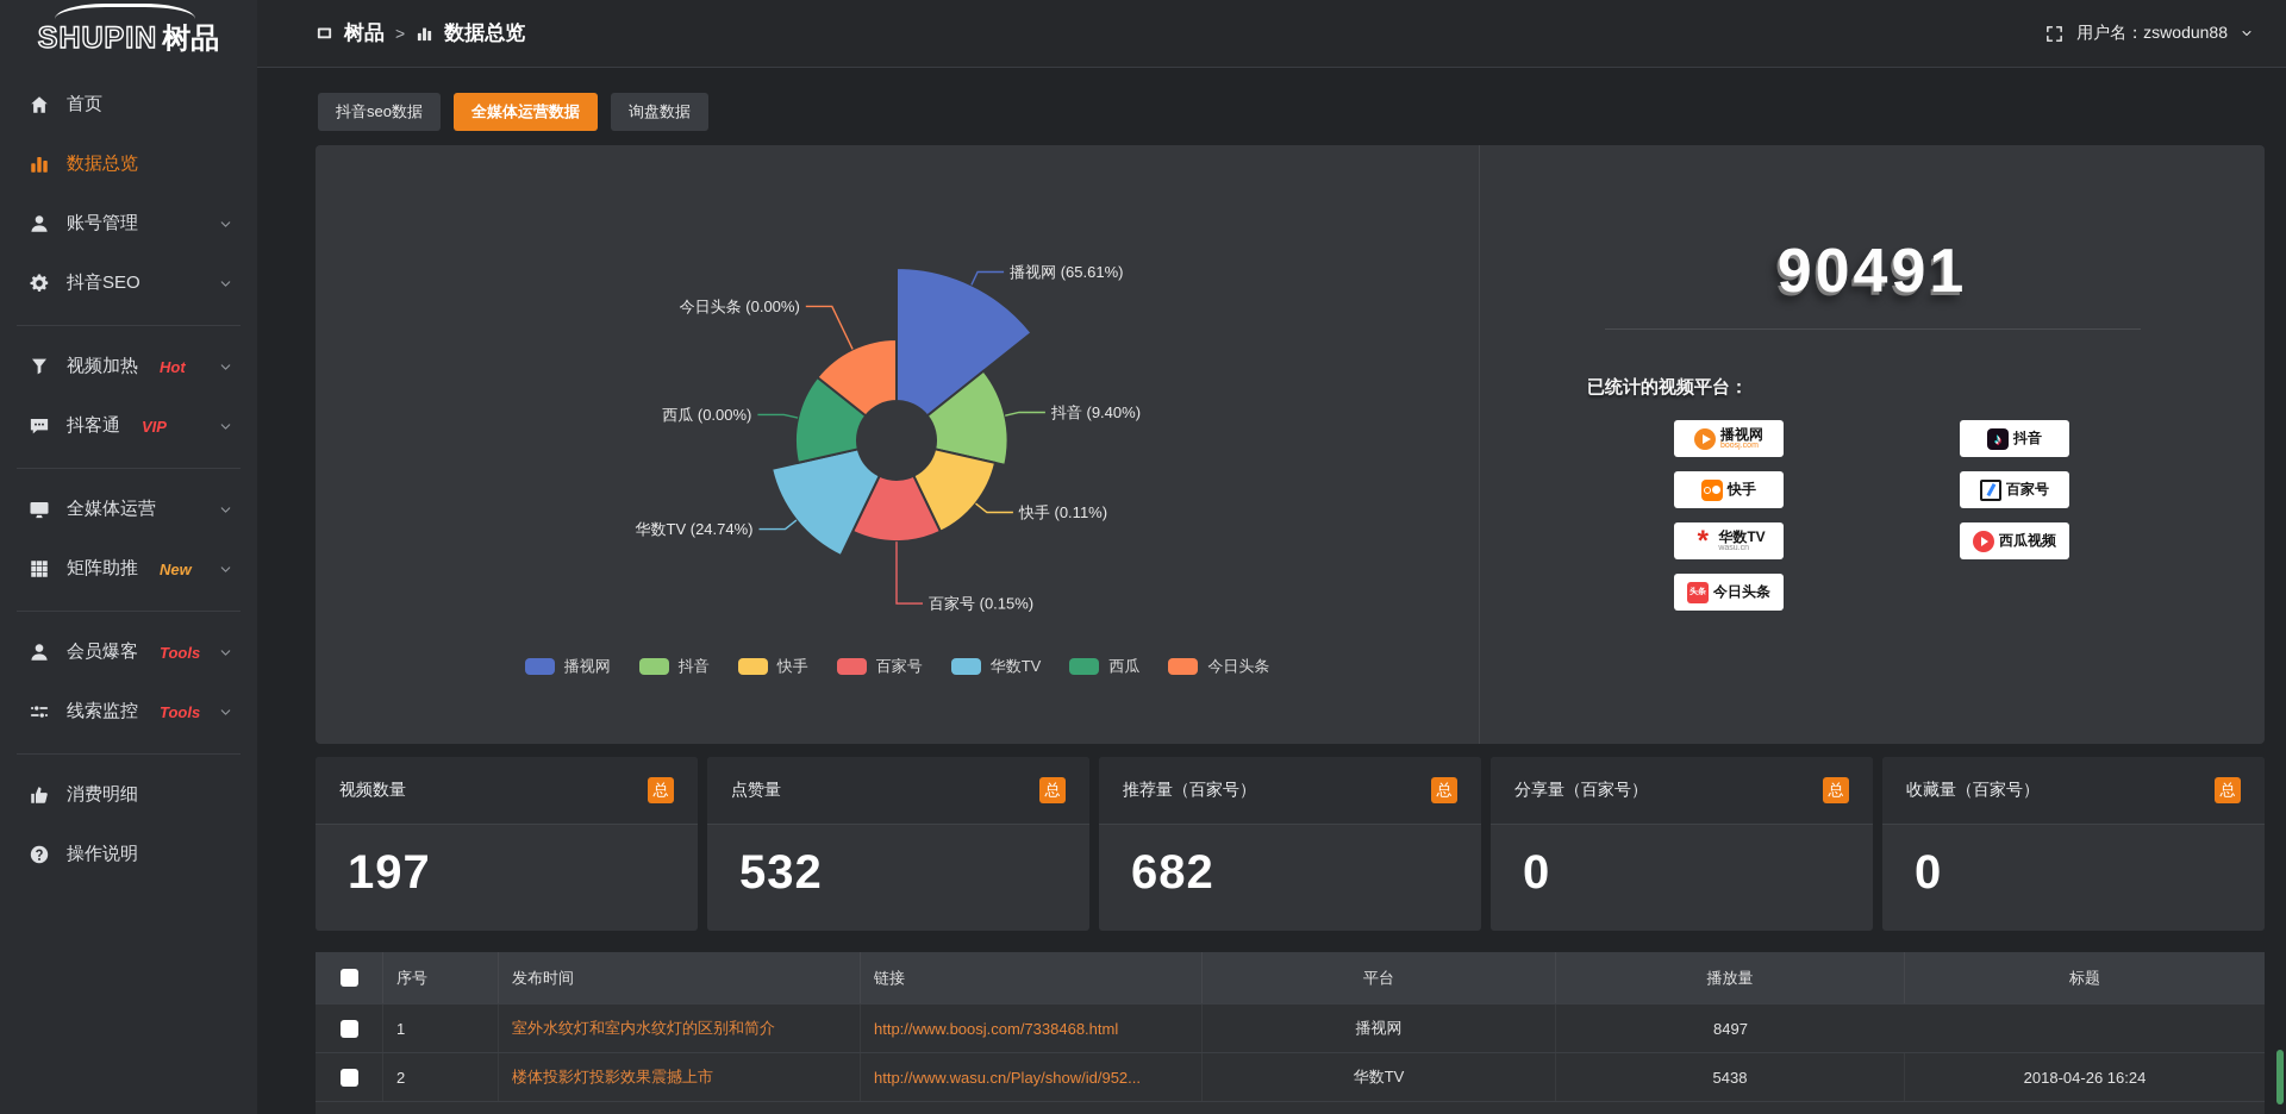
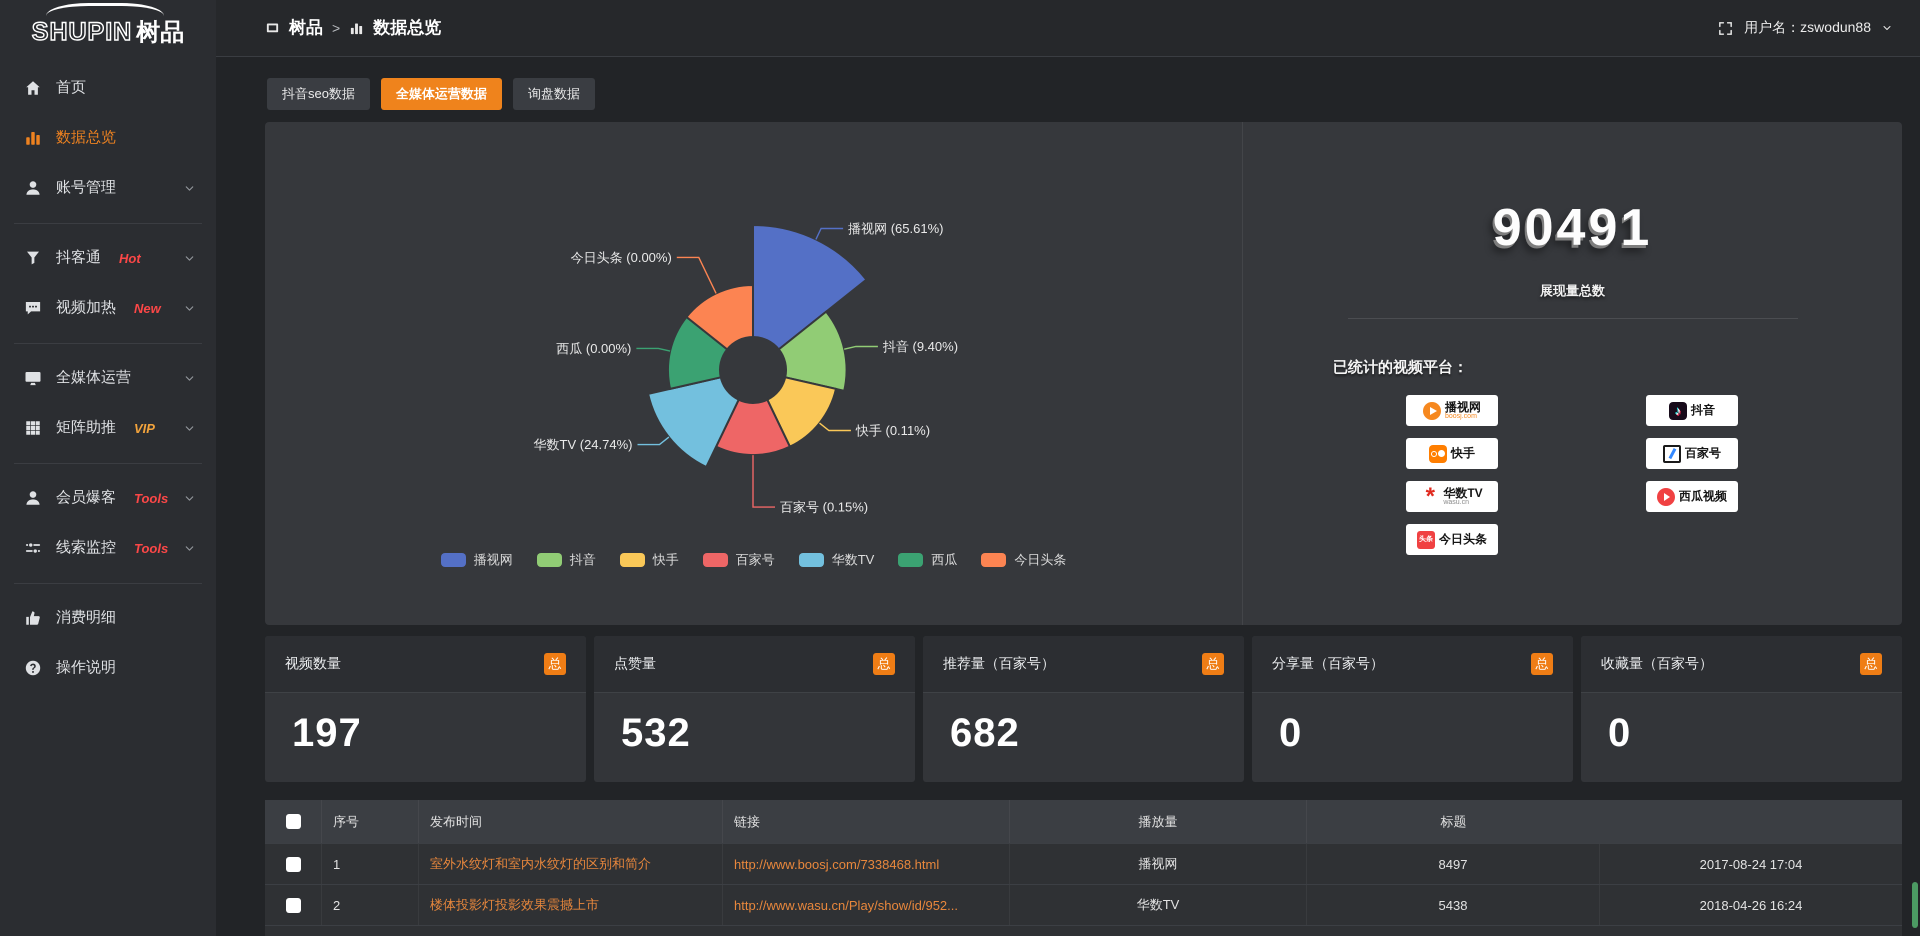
  SHUPIN
  树品
  首页
  数据总览
  账号管理
- 抖音SEO
- 视频加热
+ 抖客通
  Hot
- 抖客通
+ 视频加热
- VIP
+ New
  全媒体运营
  矩阵助推
- New
+ VIP
  会员爆客
  Tools
  线索监控
  Tools
  消费明细
  操作说明
  树品
  >
  数据总览
  用户名：zswodun88
  抖音seo数据
  全媒体运营数据
  询盘数据
  播视网 (65.61%)
  抖音 (9.40%)
  快手 (0.11%)
  百家号 (0.15%)
  华数TV (24.74%)
  西瓜 (0.00%)
  今日头条 (0.00%)
  播视网
  抖音
  快手
  百家号
  华数TV
  西瓜
  今日头条
  90491
+ 展现量总数
  已统计的视频平台：
  播视网
  快手
  *
  华数TV
  今日头条
  ♪
  抖音
  百家号
  西瓜视频
  视频数量
  总
  197
  点赞量
  总
  532
  推荐量（百家号）
  总
  682
  分享量（百家号）
  总
  0
  收藏量（百家号）
  总
  0
  序号
  发布时间
  链接
- 平台
  播放量
  标题
  1
  室外水纹灯和室内水纹灯的区别和简介
  http://www.boosj.com/7338468.html
  播视网
  8497
+ 2017-08-24 17:04
  2
  楼体投影灯投影效果震撼上市
  http://www.wasu.cn/Play/show/id/952...
  华数TV
  5438
  2018-04-26 16:24
